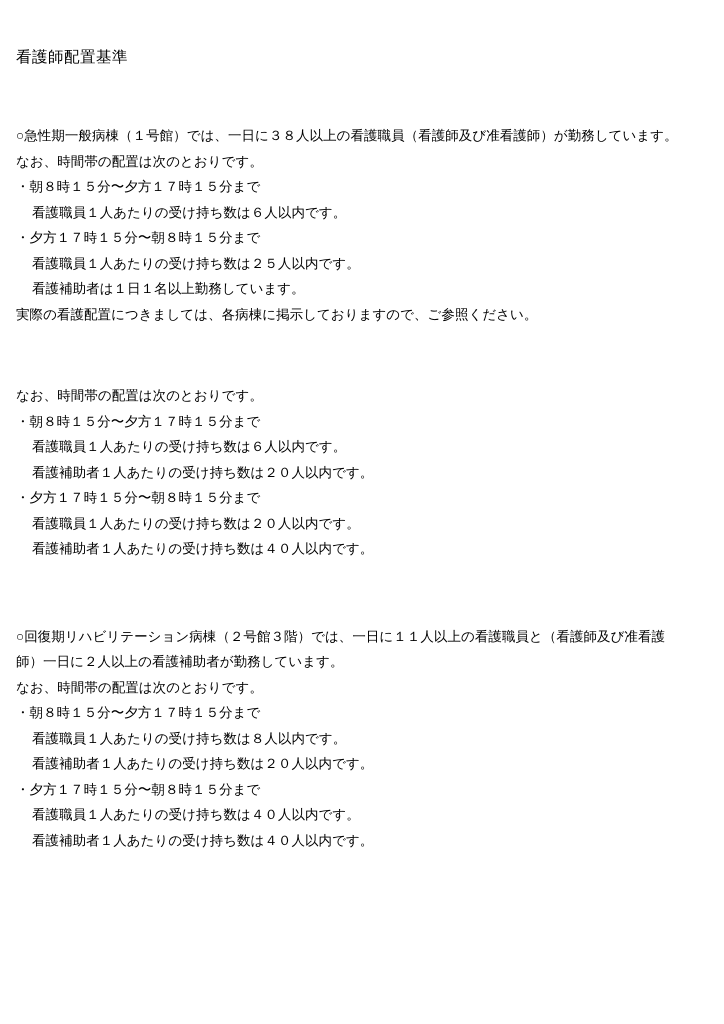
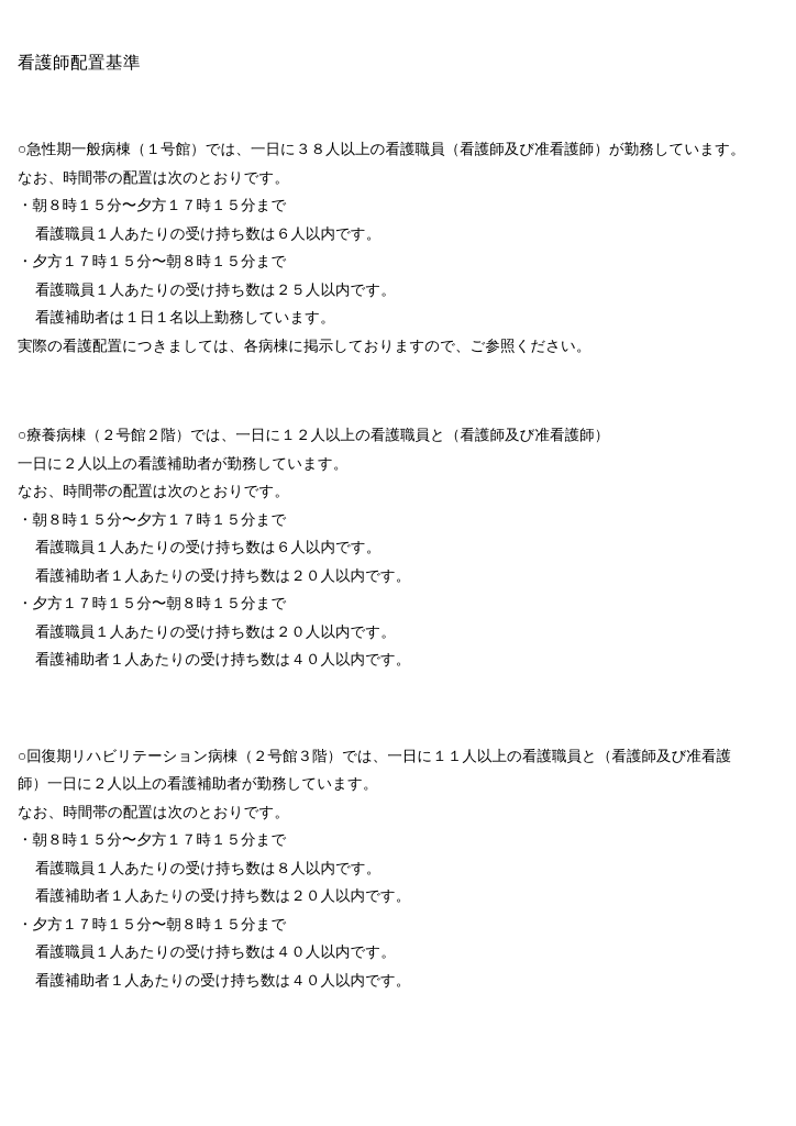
  看護師配置基準
  ○急性期一般病棟（１号館）では、一日に３８人以上の看護職員（看護師及び准看護師）が勤務しています。
  なお、時間帯の配置は次のとおりです。
  ・朝８時１５分〜夕方１７時１５分まで
  看護職員１人あたりの受け持ち数は６人以内です。
  ・夕方１７時１５分〜朝８時１５分まで
  看護職員１人あたりの受け持ち数は２５人以内です。
  看護補助者は１日１名以上勤務しています。
  実際の看護配置につきましては、各病棟に掲示しておりますので、ご参照ください。
+ ○療養病棟（２号館２階）では、一日に１２人以上の看護職員と（看護師及び准看護師）
+ 一日に２人以上の看護補助者が勤務しています。
  なお、時間帯の配置は次のとおりです。
  ・朝８時１５分〜夕方１７時１５分まで
  看護職員１人あたりの受け持ち数は６人以内です。
  看護補助者１人あたりの受け持ち数は２０人以内です。
  ・夕方１７時１５分〜朝８時１５分まで
  看護職員１人あたりの受け持ち数は２０人以内です。
  看護補助者１人あたりの受け持ち数は４０人以内です。
  ○回復期リハビリテーション病棟（２号館３階）では、一日に１１人以上の看護職員と（看護師及び准看護
  師）一日に２人以上の看護補助者が勤務しています。
  なお、時間帯の配置は次のとおりです。
  ・朝８時１５分〜夕方１７時１５分まで
  看護職員１人あたりの受け持ち数は８人以内です。
  看護補助者１人あたりの受け持ち数は２０人以内です。
  ・夕方１７時１５分〜朝８時１５分まで
  看護職員１人あたりの受け持ち数は４０人以内です。
  看護補助者１人あたりの受け持ち数は４０人以内です。
